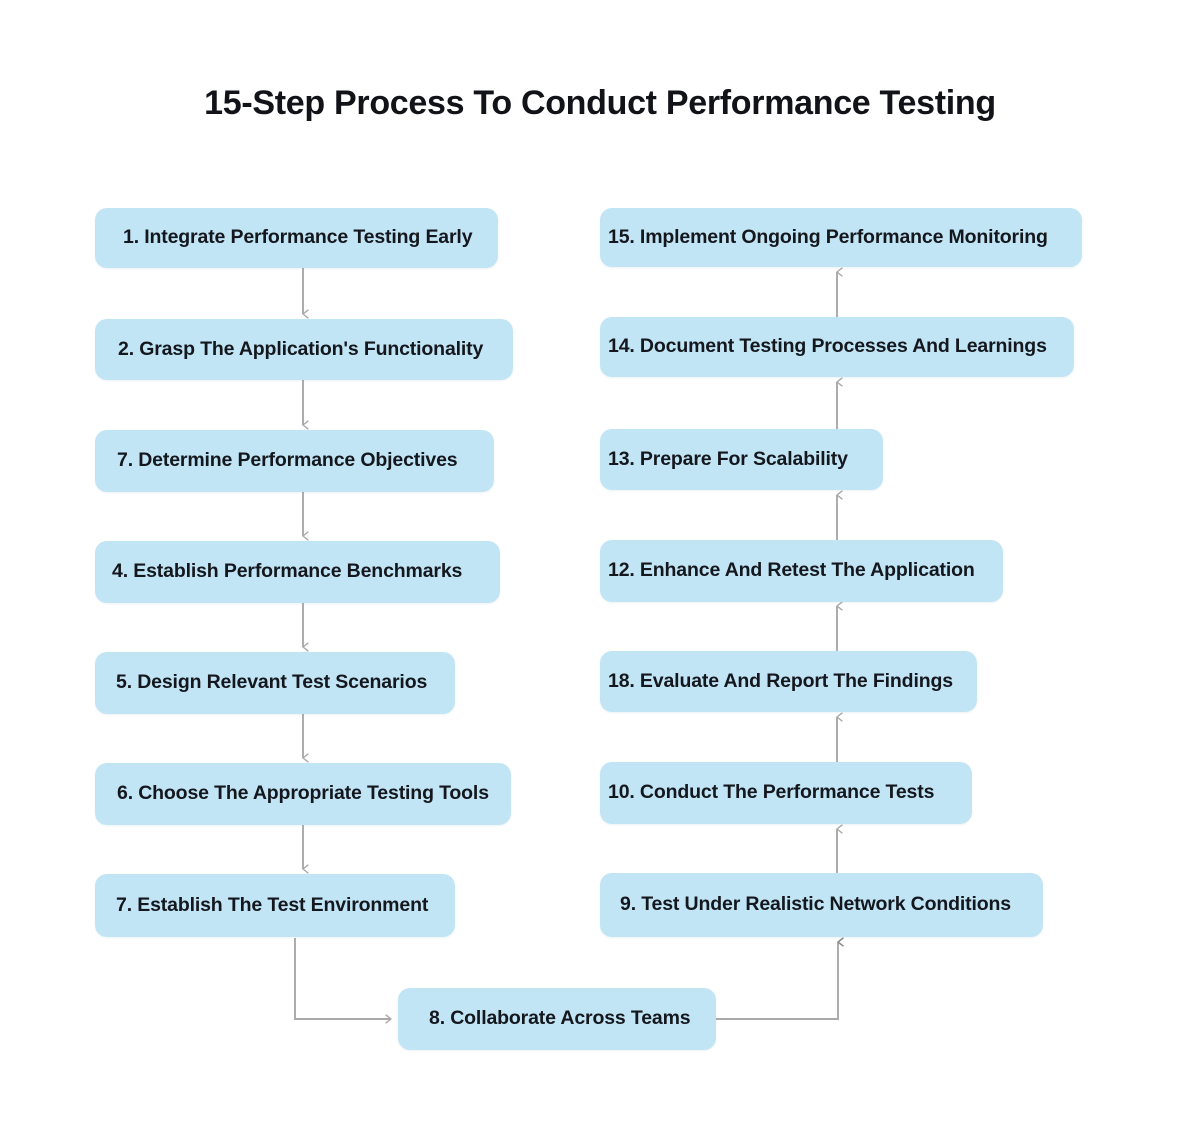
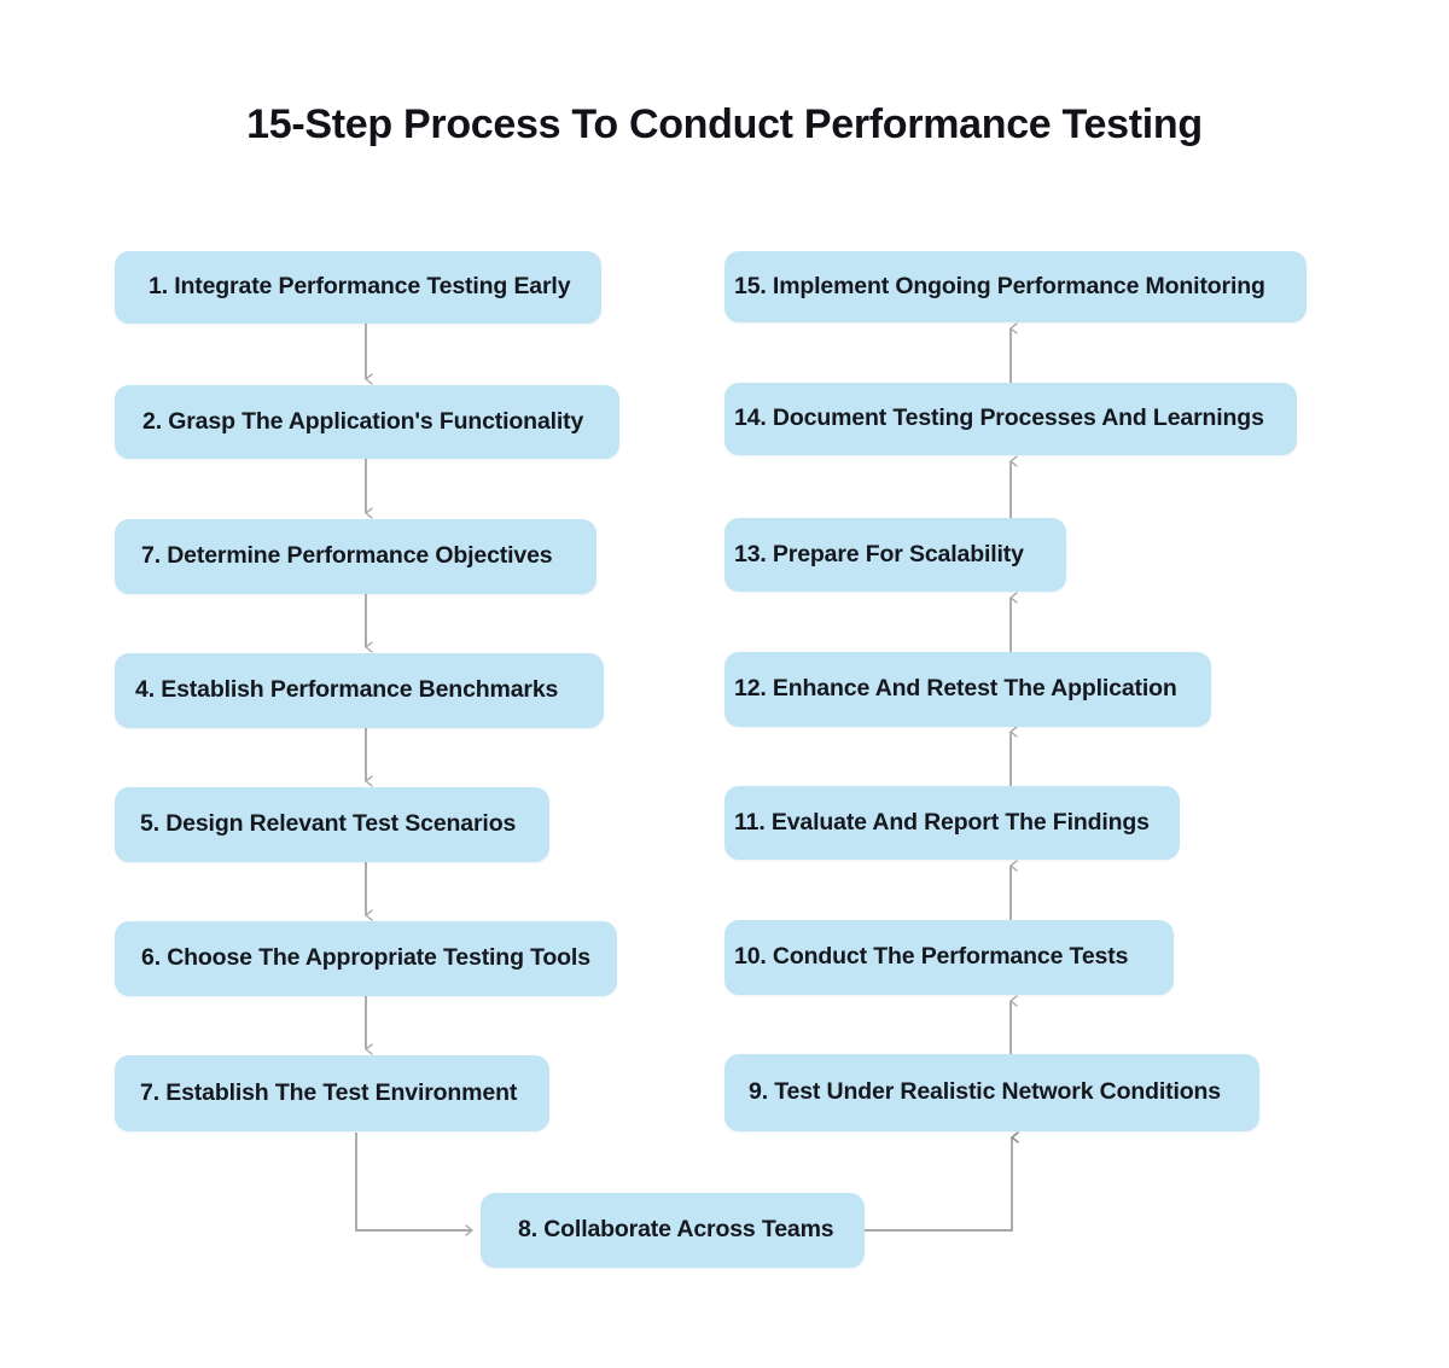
  15-Step Process To Conduct Performance Testing
  1. Integrate Performance Testing Early
  2. Grasp The Application's Functionality
  7. Determine Performance Objectives
  4. Establish Performance Benchmarks
  5. Design Relevant Test Scenarios
  6. Choose The Appropriate Testing Tools
  7. Establish The Test Environment
  8. Collaborate Across Teams
  9. Test Under Realistic Network Conditions
  10. Conduct The Performance Tests
- 18. Evaluate And Report The Findings
+ 11. Evaluate And Report The Findings
  12. Enhance And Retest The Application
  13. Prepare For Scalability
  14. Document Testing Processes And Learnings
  15. Implement Ongoing Performance Monitoring
